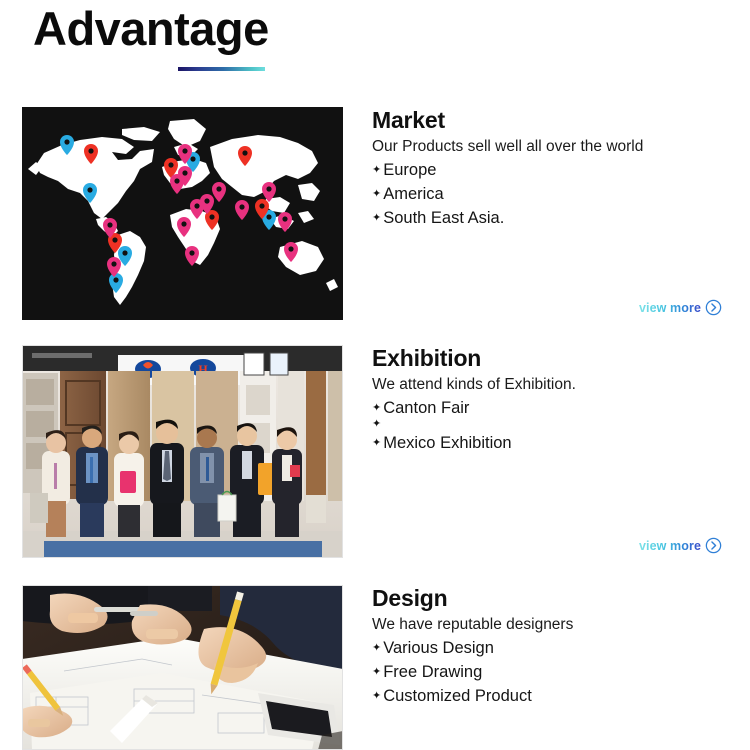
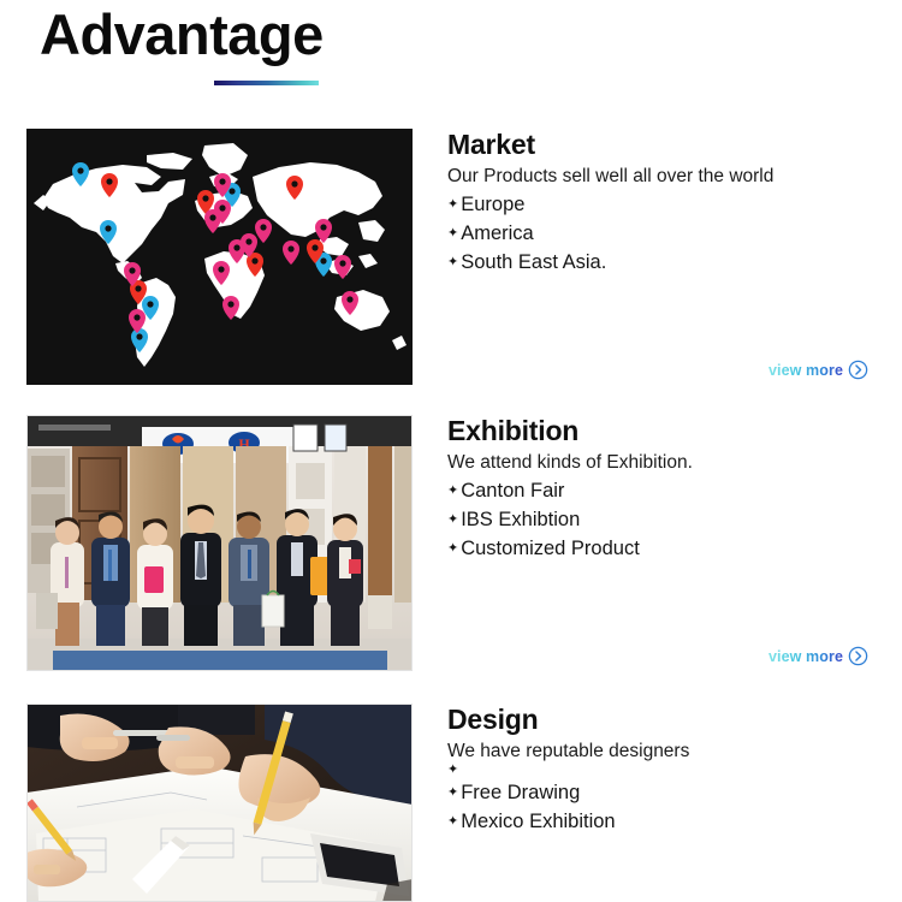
  Advantage
  Market
  Our Products sell well all over the world
  ✦
  Europe
  ✦
  America
  ✦
  South East Asia.
  view more
  H
  Exhibition
  We attend kinds of Exhibition.
  ✦
  Canton Fair
  ✦
+ IBS Exhibtion
  ✦
- Mexico Exhibition
+ Customized Product
  view more
  Design
  We have reputable designers
  ✦
- Various Design
  ✦
  Free Drawing
  ✦
- Customized Product
+ Mexico Exhibition
